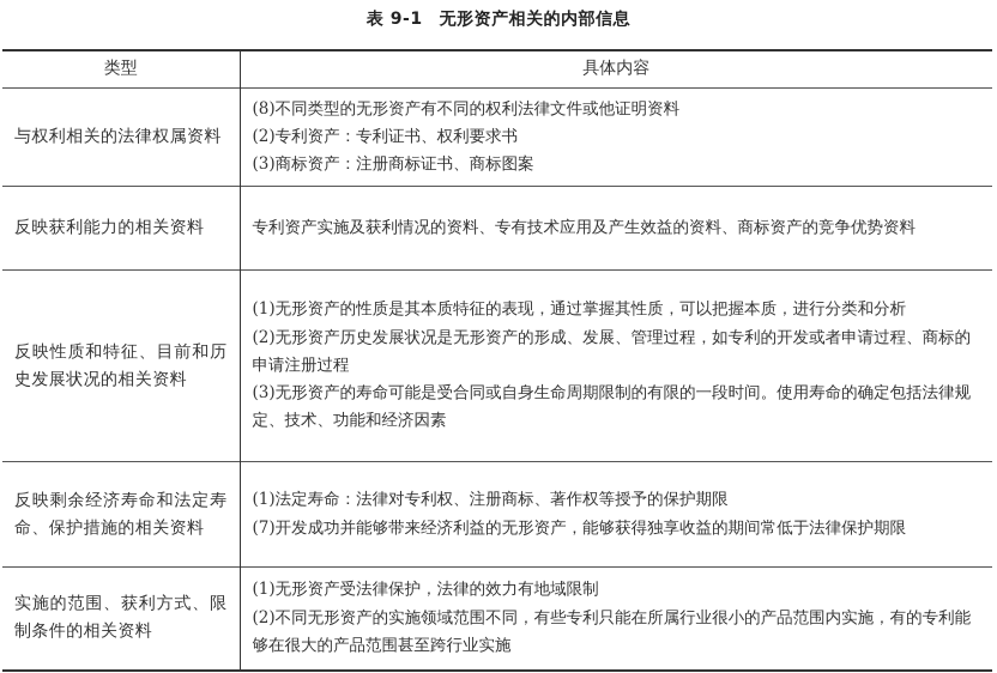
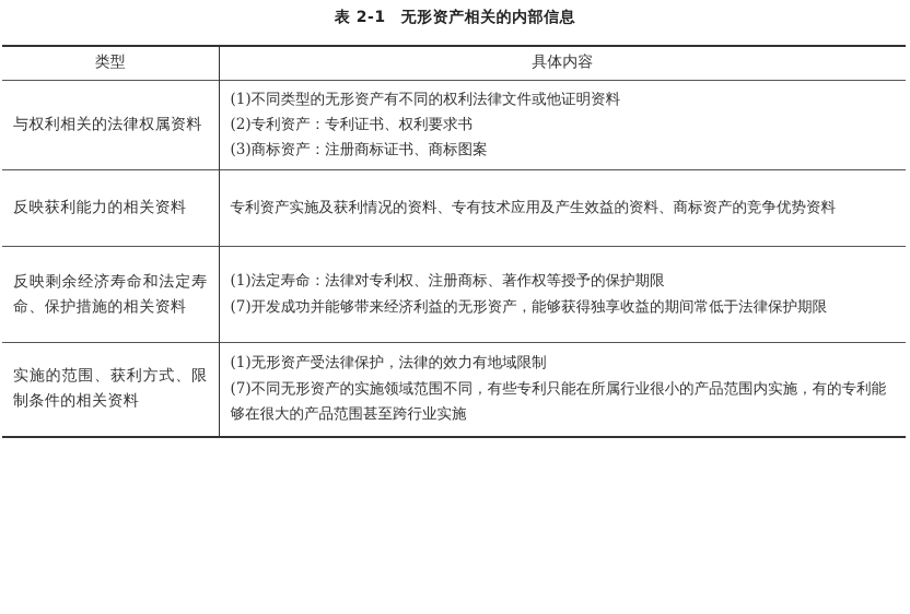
- 表 9-1 无形资产相关的内部信息
+ 表 2-1 无形资产相关的内部信息
  类型	具体内容
- 与权利相关的法律权属资料	(8)不同类型的无形资产有不同的权利法律文件或他证明资料 (2)专利资产：专利证书、权利要求书 (3)商标资产：注册商标证书、商标图案
+ 与权利相关的法律权属资料	(1)不同类型的无形资产有不同的权利法律文件或他证明资料 (2)专利资产：专利证书、权利要求书 (3)商标资产：注册商标证书、商标图案
  反映获利能力的相关资料	专利资产实施及获利情况的资料、专有技术应用及产生效益的资料、商标资产的竞争优势资料
- 反映性质和特征、目前和历史发展状况的相关资料	(1)无形资产的性质是其本质特征的表现，通过掌握其性质，可以把握本质，进行分类和分析 (2)无形资产历史发展状况是无形资产的形成、发展、管理过程，如专利的开发或者申请过程、商标的申请注册过程 (3)无形资产的寿命可能是受合同或自身生命周期限制的有限的一段时间。使用寿命的确定包括法律规定、技术、功能和经济因素
  反映剩余经济寿命和法定寿命、保护措施的相关资料	(1)法定寿命：法律对专利权、注册商标、著作权等授予的保护期限 (7)开发成功并能够带来经济利益的无形资产，能够获得独享收益的期间常低于法律保护期限
- 实施的范围、获利方式、限制条件的相关资料	(1)无形资产受法律保护，法律的效力有地域限制 (2)不同无形资产的实施领域范围不同，有些专利只能在所属行业很小的产品范围内实施，有的专利能够在很大的产品范围甚至跨行业实施
+ 实施的范围、获利方式、限制条件的相关资料	(1)无形资产受法律保护，法律的效力有地域限制 (7)不同无形资产的实施领域范围不同，有些专利只能在所属行业很小的产品范围内实施，有的专利能够在很大的产品范围甚至跨行业实施
